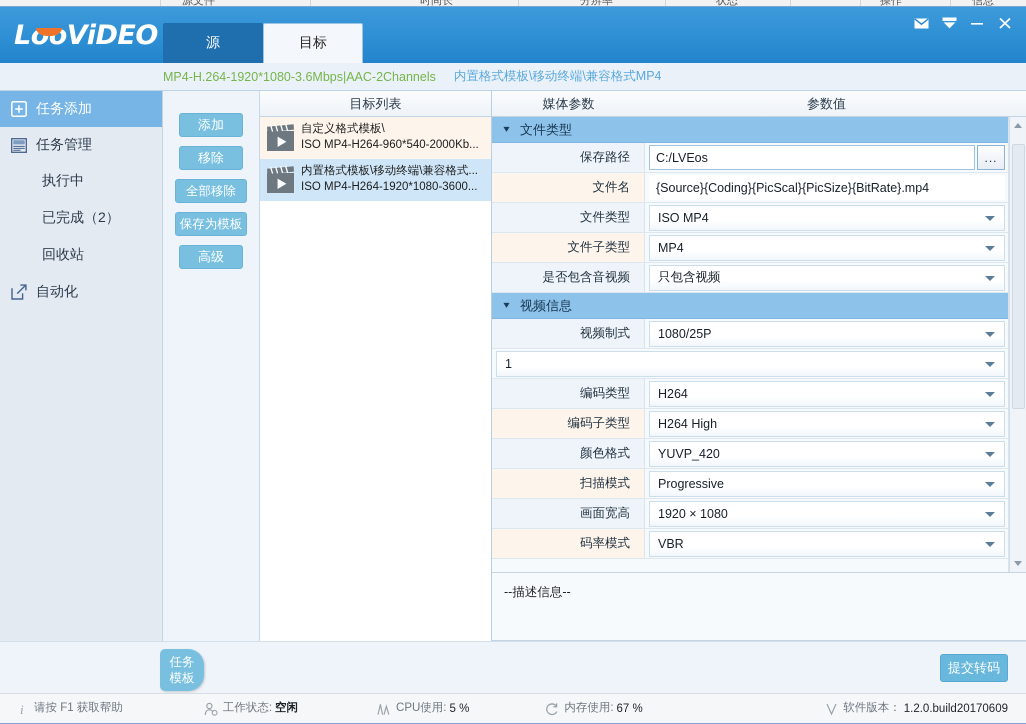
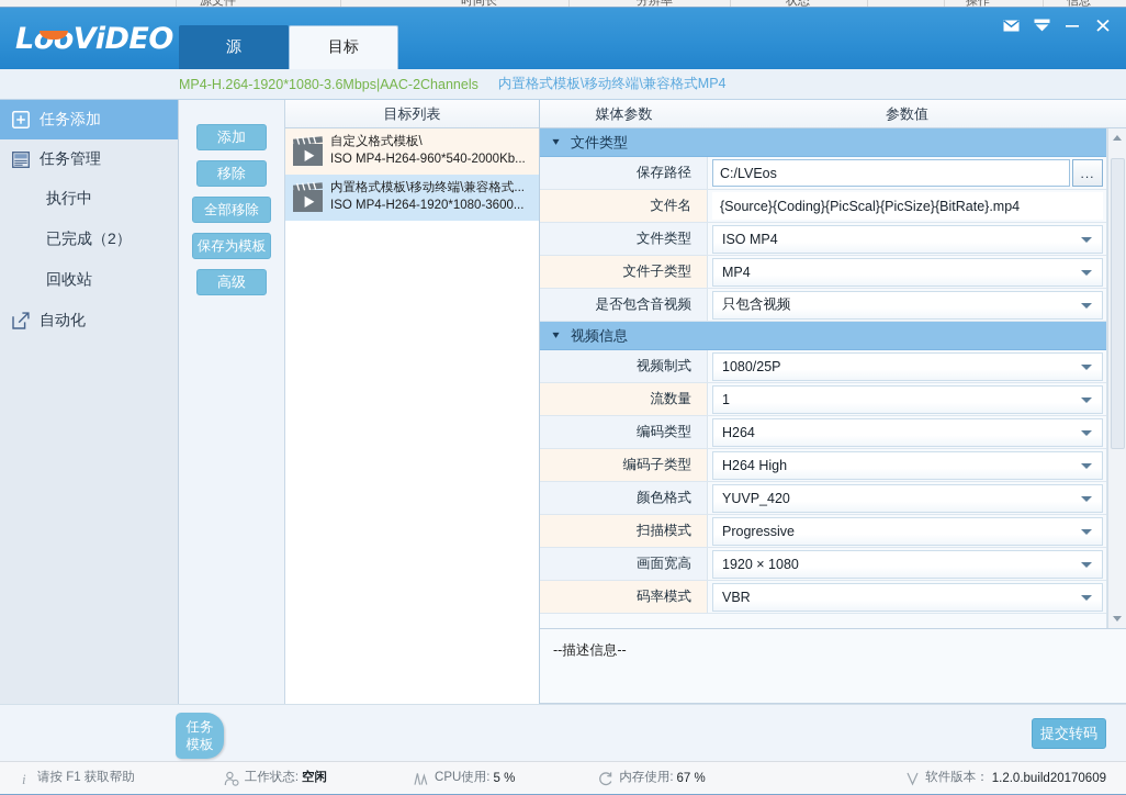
  源文件
  时间长
  分辨率
  状态
  操作
  信息
  LooViDEO
  源
  目标
  MP4-H.264-1920*1080-3.6Mbps|AAC-2Channels
  内置格式模板\移动终端\兼容格式MP4
  任务添加
  任务管理
  执行中
  已完成（2）
  回收站
  自动化
  添加
  移除
  全部移除
  保存为模板
  高级
  目标列表
  自定义格式模板\
  ISO MP4-H264-960*540-2000Kb...
  内置格式模板\移动终端\兼容格式...
  ISO MP4-H264-1920*1080-3600...
  媒体参数
  参数值
  ▾
  文件类型
  保存路径
  C:/LVEos
  ...
  文件名
  {Source}{Coding}{PicScal}{PicSize}{BitRate}.mp4
  文件类型
  ISO MP4
  文件子类型
  MP4
  是否包含音视频
  只包含视频
  ▾
  视频信息
  视频制式
  1080/25P
+ 流数量
  1
  编码类型
  H264
  编码子类型
  H264 High
  颜色格式
  YUVP_420
  扫描模式
  Progressive
  画面宽高
  1920 × 1080
  码率模式
  VBR
  --描述信息--
  任务
  模板
  提交转码
  i
  请按 F1 获取帮助
  工作状态:
  空闲
  CPU使用:
  5 %
  内存使用:
  67 %
  软件版本：
  1.2.0.build20170609
